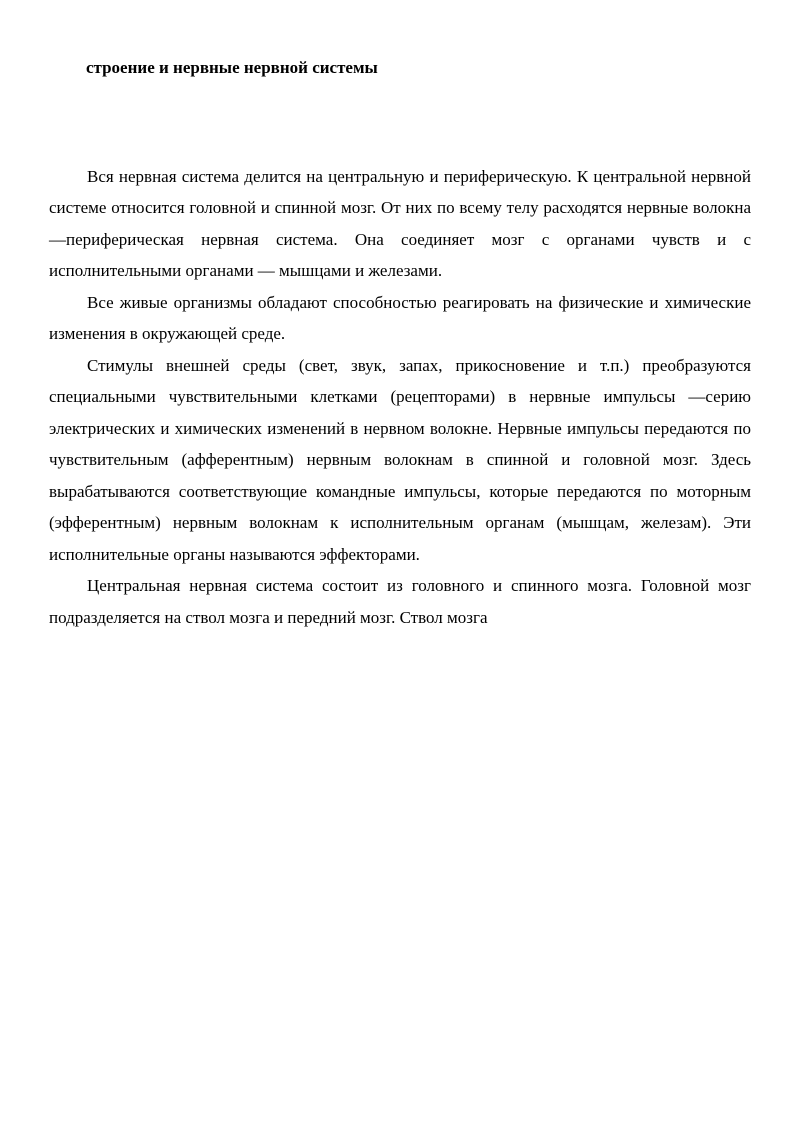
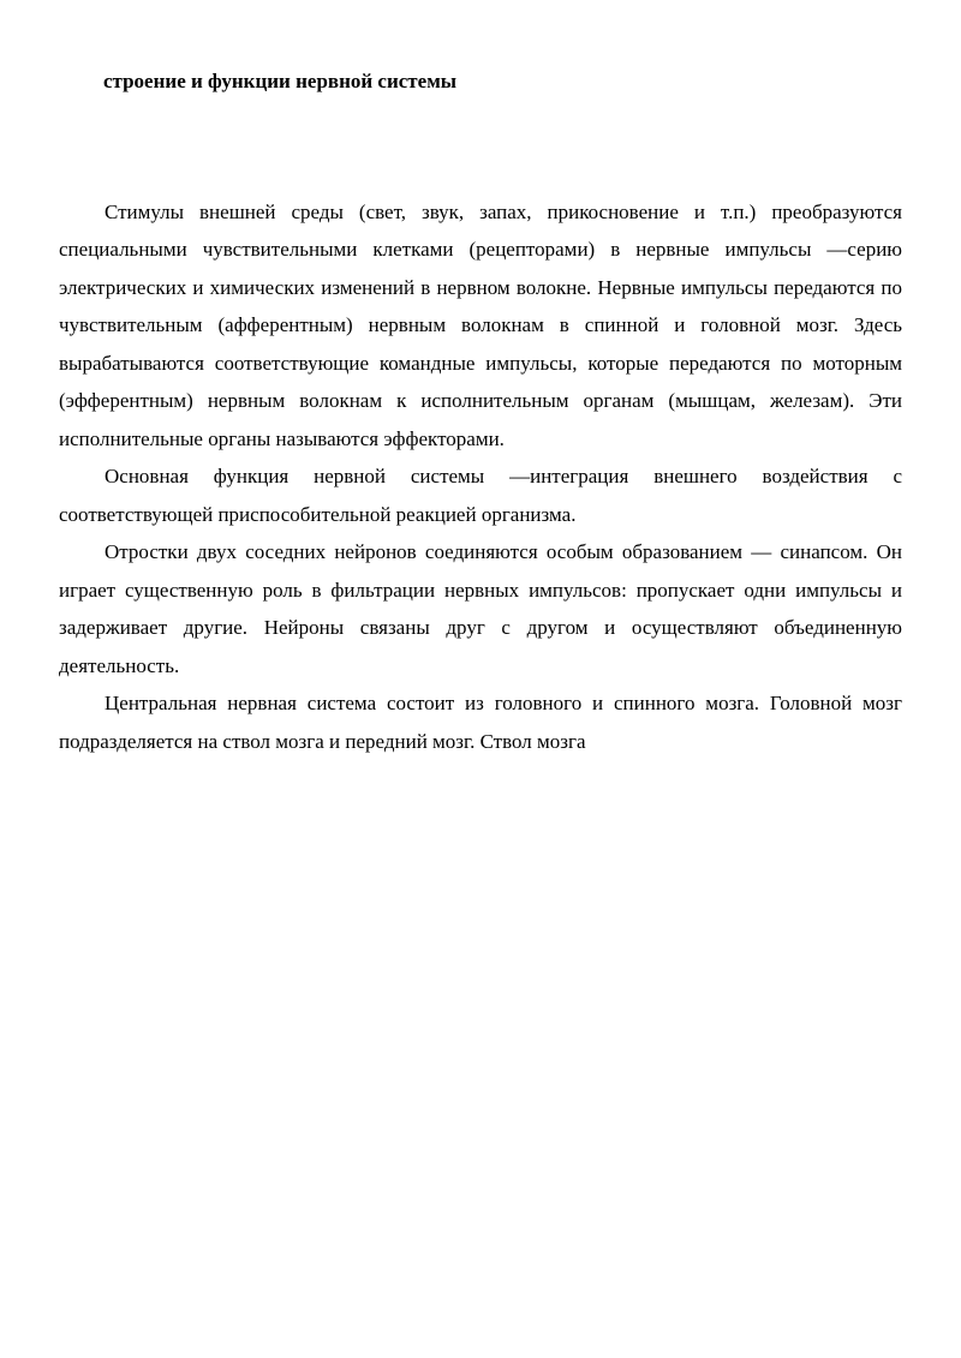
- строение и нервные нервной системы
+ строение и функции нервной системы
- Вся нервная система делится на центральную и периферическую. К центральной нервной системе относится головной и спинной мозг. От них по всему телу расходятся нервные волокна —периферическая нервная система. Она соединяет мозг с органами чувств и с исполнительными органами — мышцами и железами.
- Все живые организмы обладают способностью реагировать на физические и химические изменения в окружающей среде.
  Стимулы внешней среды (свет, звук, запах, прикосновение и т.п.) преобразуются специальными чувствительными клетками (рецепторами) в нервные импульсы —серию электрических и химических изменений в нервном волокне. Нервные импульсы передаются по чувствительным (афферентным) нервным волокнам в спинной и головной мозг. Здесь вырабатываются соответствующие командные импульсы, которые передаются по моторным (эфферентным) нервным волокнам к исполнительным органам (мышцам, железам). Эти исполнительные органы называются эффекторами.
+ Основная функция нервной системы —интеграция внешнего воздействия с соответствующей приспособительной реакцией организма.
+ Отростки двух соседних нейронов соединяются особым образованием — синапсом. Он играет существенную роль в фильтрации нервных импульсов: пропускает одни импульсы и задерживает другие. Нейроны связаны друг с другом и осуществляют объединенную деятельность.
  Центральная нервная система состоит из головного и спинного мозга. Головной мозг подразделяется на ствол мозга и передний мозг. Ствол мозга
